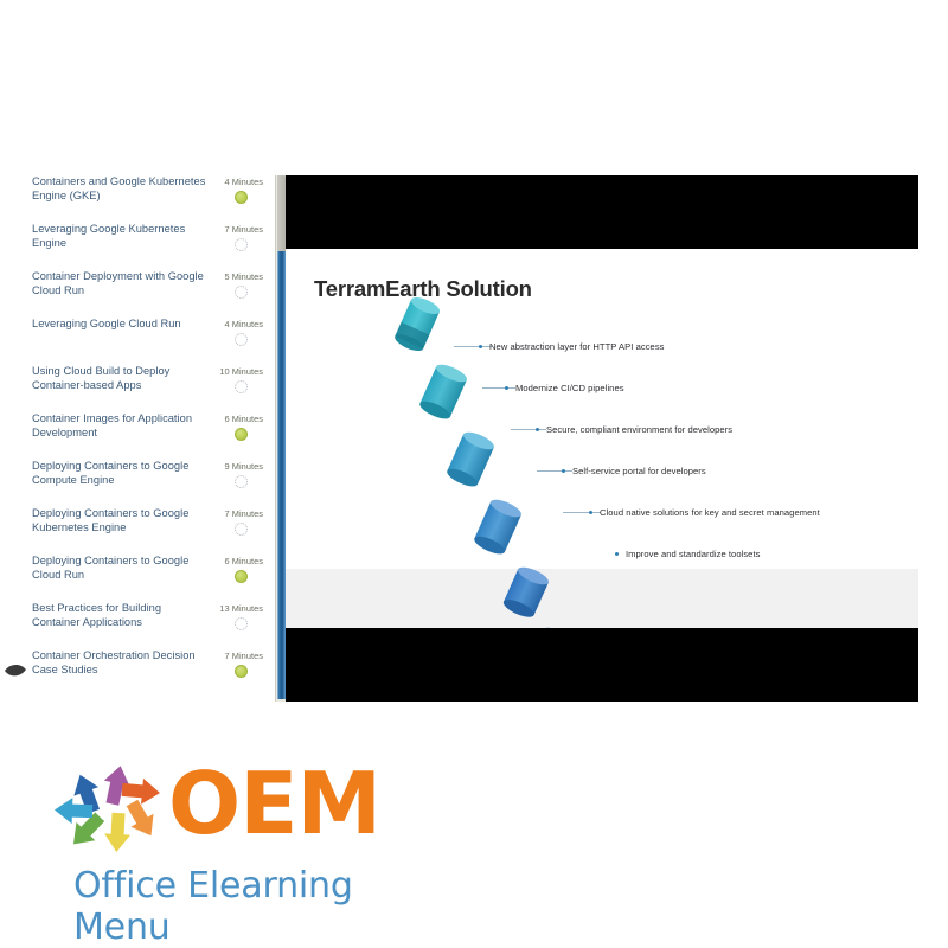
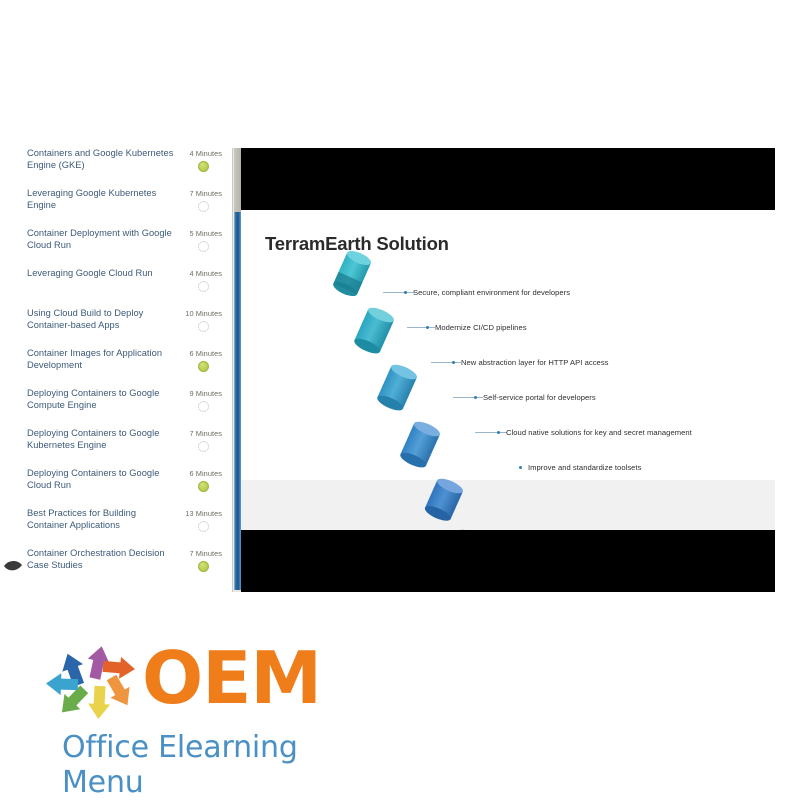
  Containers and Google Kubernetes Engine (GKE)
  4 Minutes
  Leveraging Google Kubernetes Engine
  7 Minutes
  Container Deployment with Google Cloud Run
  5 Minutes
  Leveraging Google Cloud Run
  4 Minutes
  Using Cloud Build to Deploy Container-based Apps
  10 Minutes
  Container Images for Application Development
  6 Minutes
  Deploying Containers to Google Compute Engine
  9 Minutes
  Deploying Containers to Google Kubernetes Engine
  7 Minutes
  Deploying Containers to Google Cloud Run
  6 Minutes
  Best Practices for Building Container Applications
  13 Minutes
  Container Orchestration Decision Case Studies
  7 Minutes
  TerramEarth Solution
- New abstraction layer for HTTP API access
+ Secure, compliant environment for developers
  Modernize CI/CD pipelines
- Secure, compliant environment for developers
+ New abstraction layer for HTTP API access
  Self-service portal for developers
  Cloud native solutions for key and secret management
  Improve and standardize toolsets
  OEM
  Office Elearning Menu
